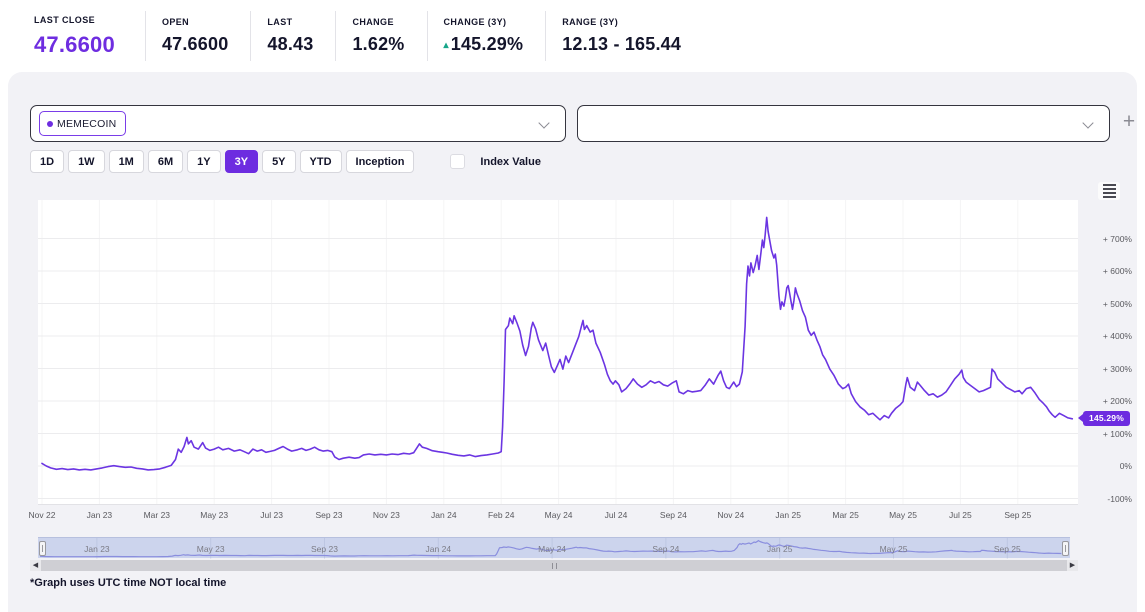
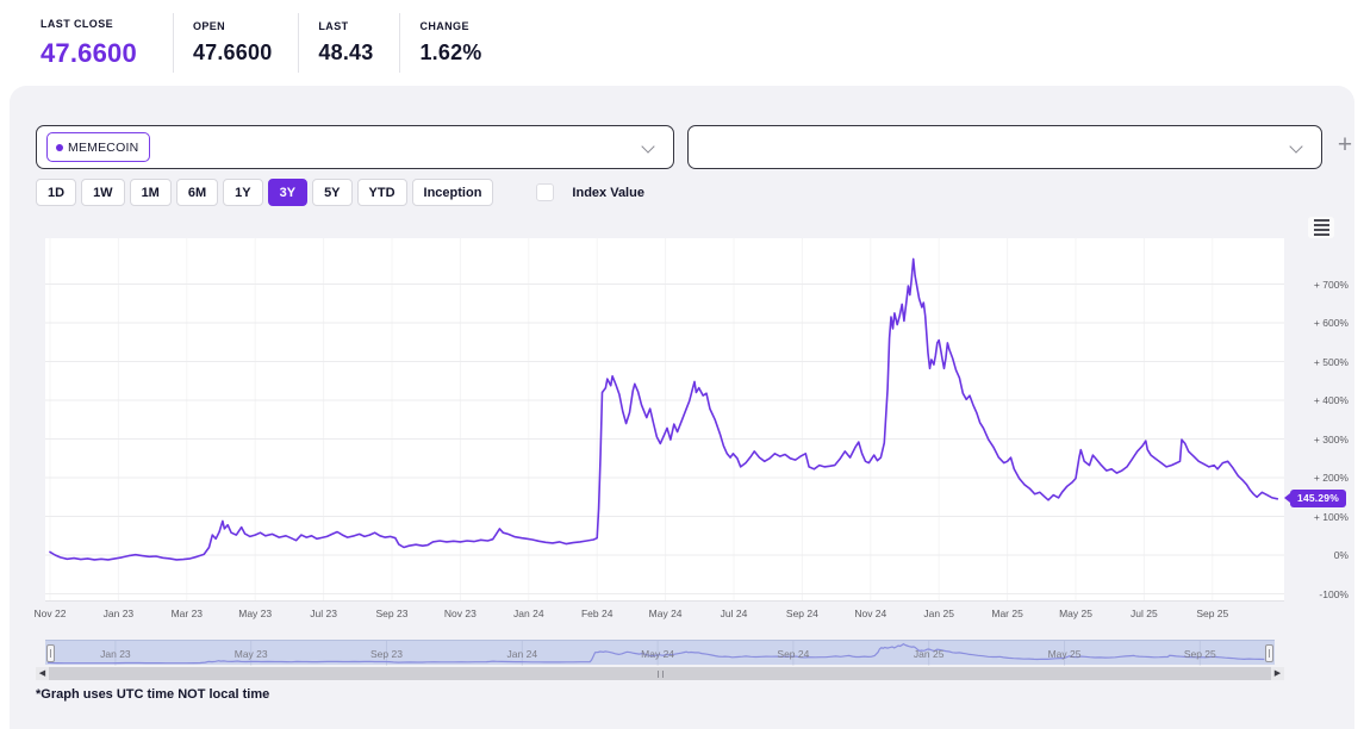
  LAST CLOSE
  47.6600
  OPEN
  47.6600
  LAST
  48.43
  CHANGE
  1.62%
- CHANGE (3Y)
- ▴ 145.29%
- RANGE (3Y)
- 12.13 - 165.44
  MEMECOIN
  +
  1D
  1W
  1M
  6M
  1Y
  3Y
  5Y
  YTD
  Inception
  Index Value
  + 700%
  + 600%
  + 500%
  + 400%
  + 300%
  + 200%
  + 100%
  0%
  -100%
  Nov 22
  Jan 23
  Mar 23
  May 23
  Jul 23
  Sep 23
  Nov 23
  Jan 24
  Feb 24
  May 24
  Jul 24
  Sep 24
  Nov 24
  Jan 25
  Mar 25
  May 25
  Jul 25
  Sep 25
  145.29%
  Jan 23
  May 23
  Sep 23
  Jan 24
  May 24
  Sep 24
  Jan 25
  May 25
  Sep 25
  *Graph uses UTC time NOT local time
